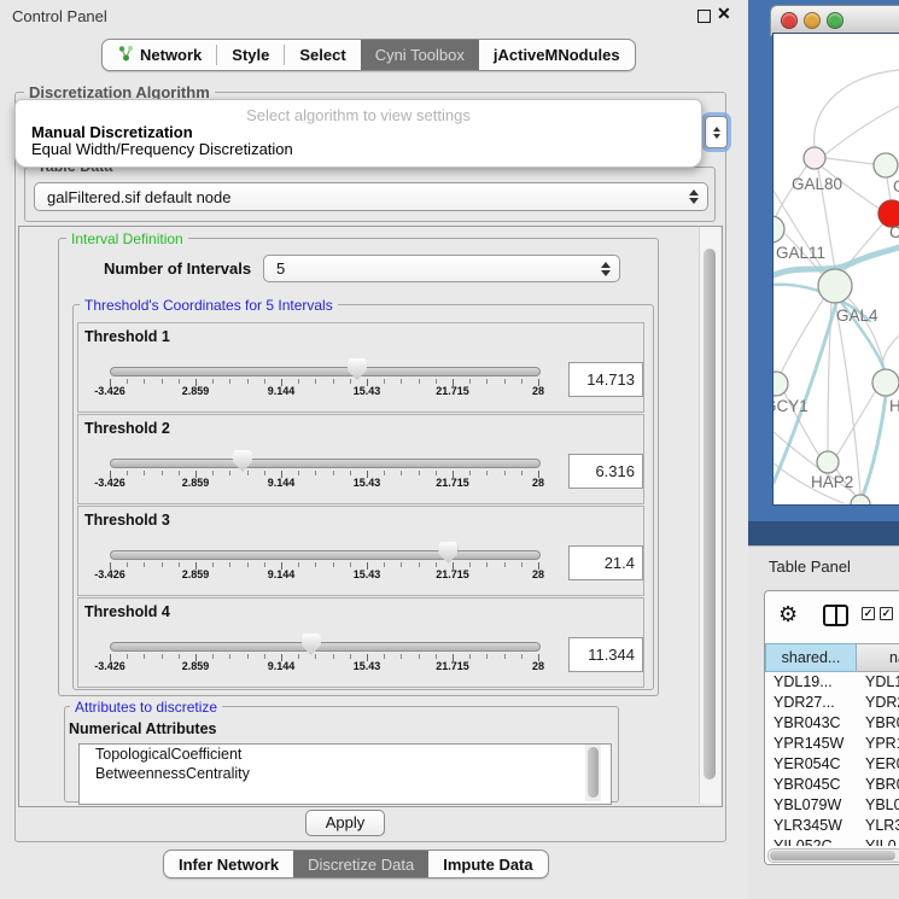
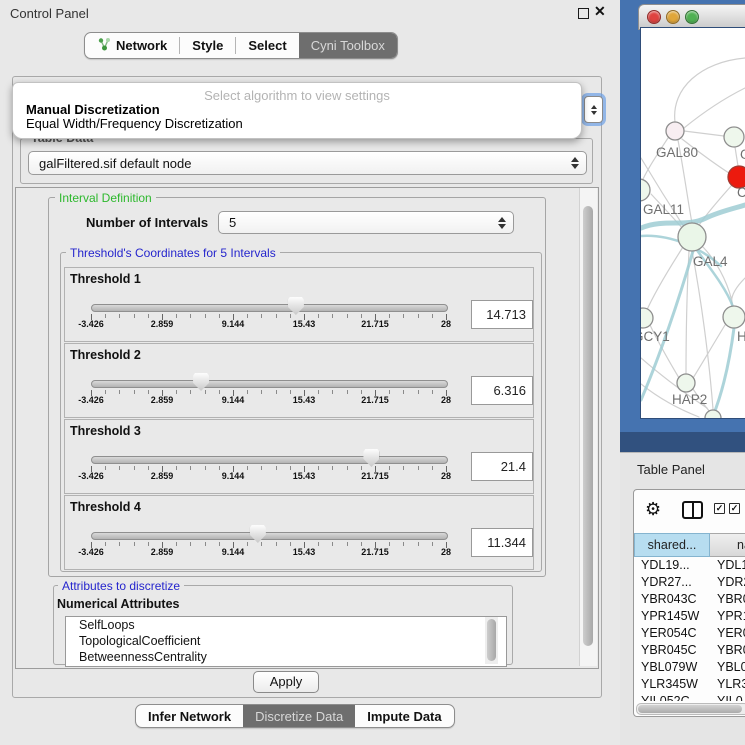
  Control Panel
  ✕
  Network
  Style
  Select
  Cyni Toolbox
- jActiveMNodules
- Discretization Algorithm
  galFiltered.sif default node
  Interval Definition
  Number of Intervals
  5
  Threshold's Coordinates for 5 Intervals
  Threshold 1
  -3.426
  2.859
  9.144
  15.43
  21.715
  28
  14.713
  Threshold 2
  -3.426
  2.859
  9.144
  15.43
  21.715
  28
  6.316
  Threshold 3
  -3.426
  2.859
  9.144
  15.43
  21.715
  28
  21.4
  Threshold 4
  -3.426
  2.859
  9.144
  15.43
  21.715
  28
  11.344
  Attributes to discretize
  Numerical Attributes
+ SelfLoops
  TopologicalCoefficient
  BetweennessCentrality
  Apply
  Infer Network
  Discretize Data
  Impute Data
  Select algorithm to view settings
  Manual Discretization
  Equal Width/Frequency Discretization
  GAL80
  C
  GAL11
  GAL4
  CY1
  H
  HAP2
  Table Panel
  ⚙
  ✓
  ✓
  shared...
  YDL19...
  YDL
  YDR27...
  YDR
  YBR043C
  YBR
  YPR145W
  YPR
  YER054C
  YER
  YBR045C
  YBR
  YBL079W
  YBL0
  YLR345W
  YLR
